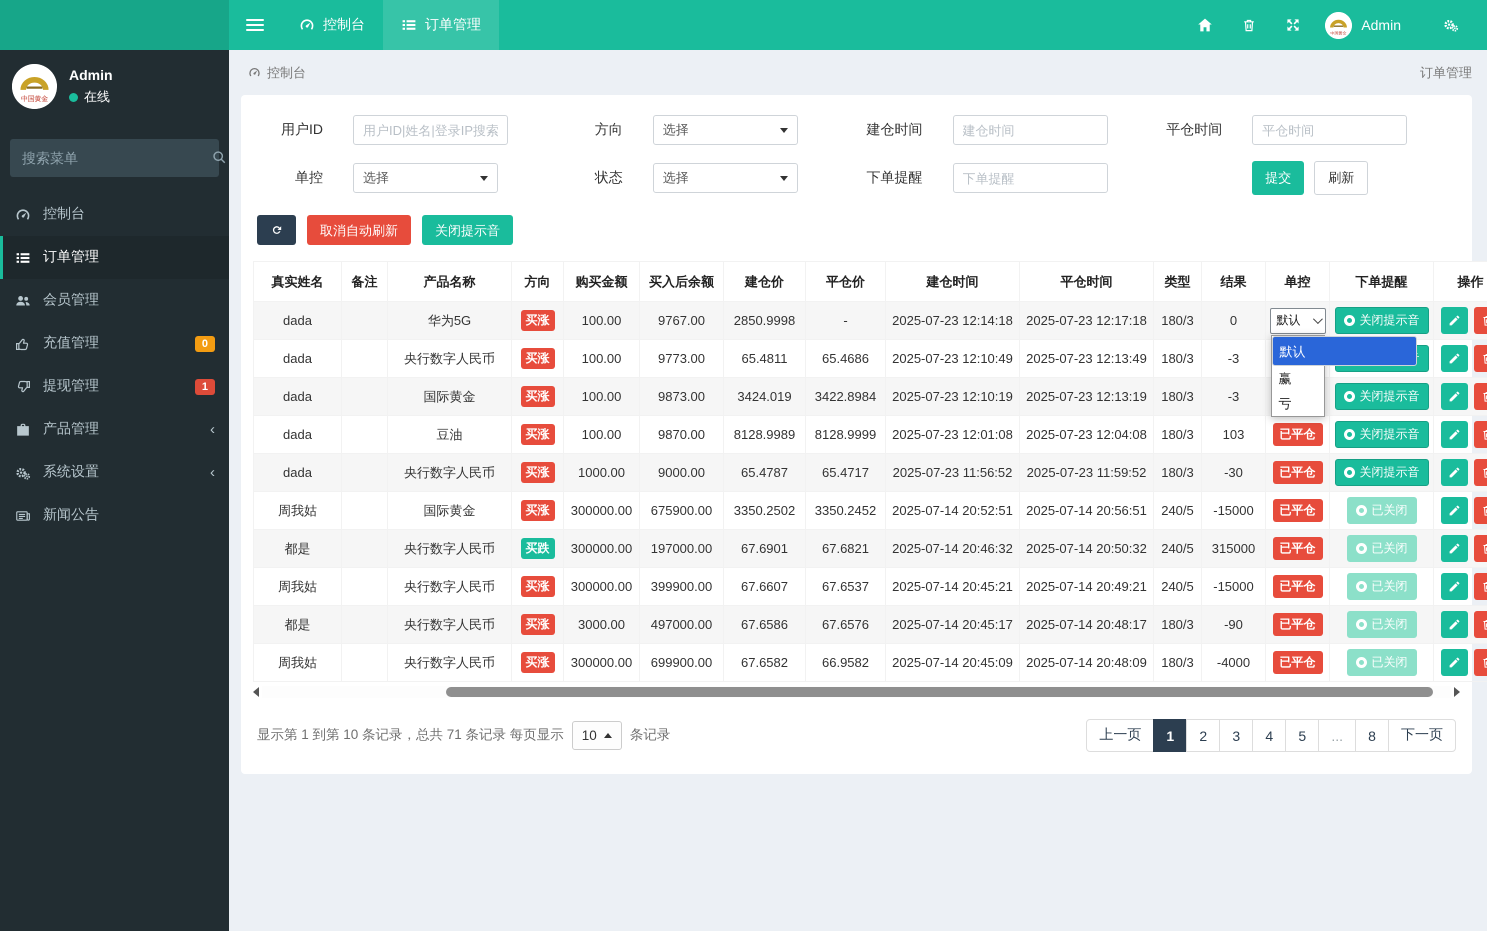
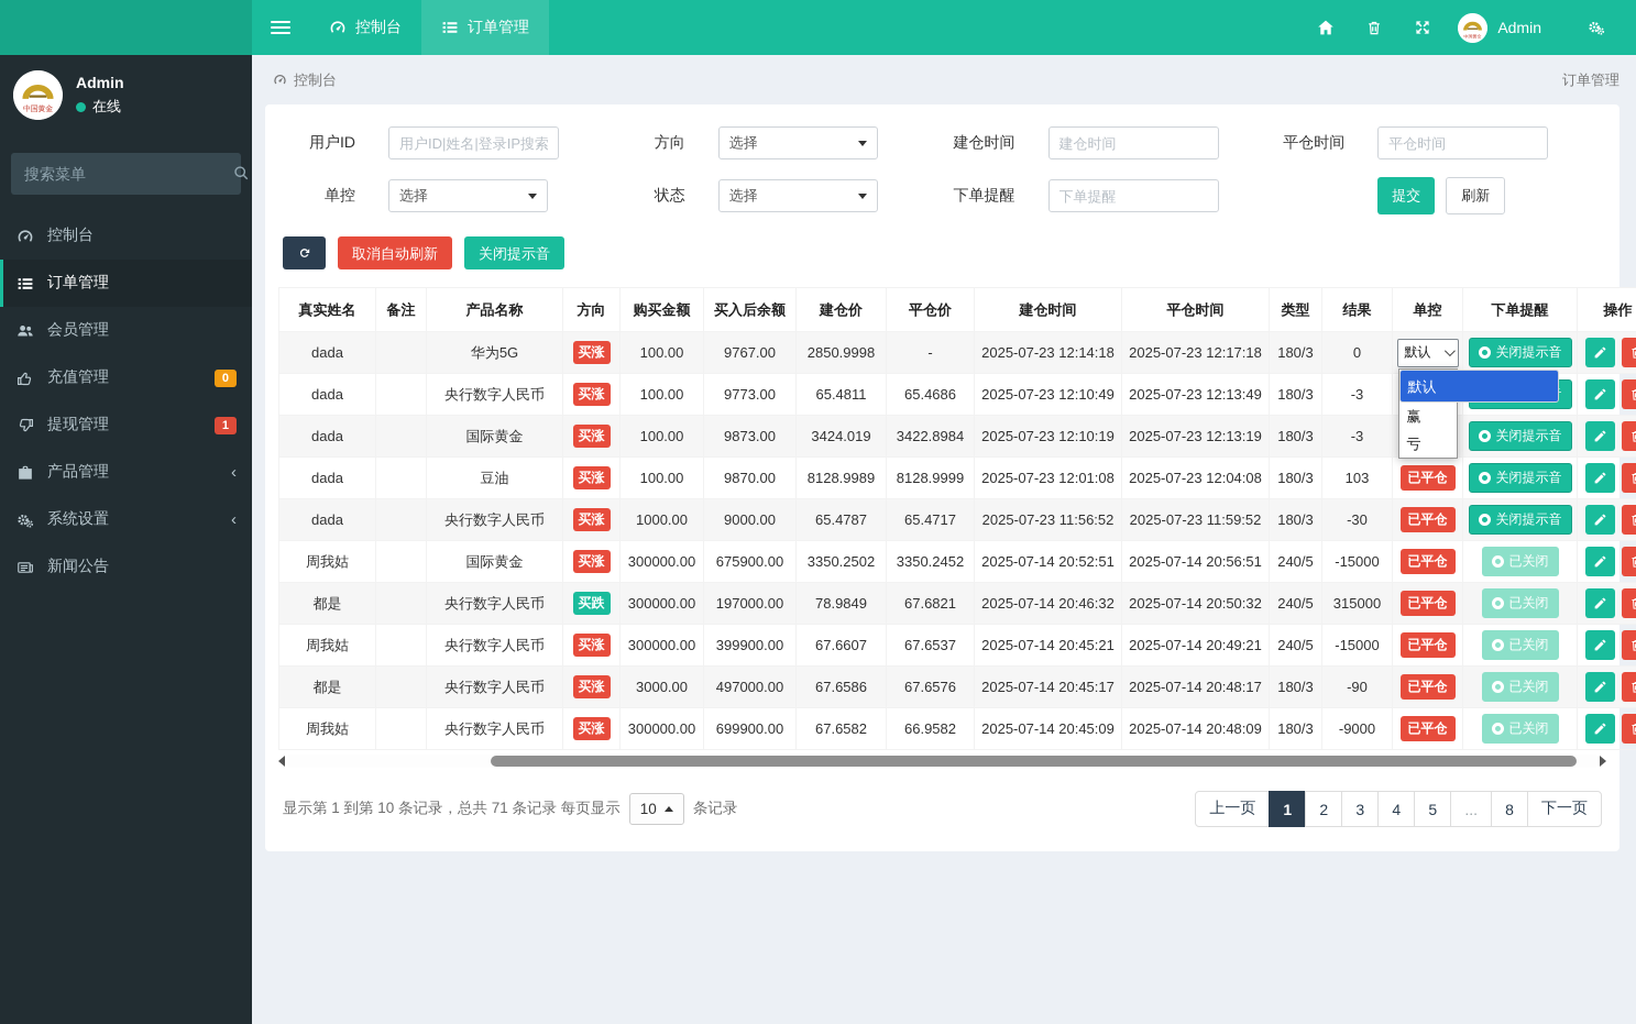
  控制台
  订单管理
  Admin
  Admin
  在线
  搜索菜单
  控制台
  订单管理
  会员管理
  充值管理
  0
  提现管理
  1
  产品管理
  ‹
  系统设置
  ‹
  新闻公告
  控制台
  订单管理
  用户ID
  用户ID|姓名|登录IP搜索
  方向
  选择
  建仓时间
  建仓时间
  平仓时间
  平仓时间
  单控
  选择
  状态
  选择
  下单提醒
  下单提醒
  提交
  刷新
  取消自动刷新
  关闭提示音
  真实姓名	备注	产品名称	方向	购买金额	买入后余额	建仓价	平仓价	建仓时间	平仓时间	类型	结果	单控	下单提醒	操作
  dada		华为5G	买涨	100.00	9767.00	2850.9998	-	2025-07-23 12:14:18	2025-07-23 12:17:18	180/3	0	默认默认赢亏	关闭提示音
  dada		央行数字人民币	买涨	100.00	9773.00	65.4811	65.4686	2025-07-23 12:10:49	2025-07-23 12:13:49	180/3	-3
  dada		国际黄金	买涨	100.00	9873.00	3424.019	3422.8984	2025-07-23 12:10:19	2025-07-23 12:13:19	180/3	-3		关闭提示音
  dada		豆油	买涨	100.00	9870.00	8128.9989	8128.9999	2025-07-23 12:01:08	2025-07-23 12:04:08	180/3	103	已平仓	关闭提示音
  dada		央行数字人民币	买涨	1000.00	9000.00	65.4787	65.4717	2025-07-23 11:56:52	2025-07-23 11:59:52	180/3	-30	已平仓	关闭提示音
  周我姑		国际黄金	买涨	300000.00	675900.00	3350.2502	3350.2452	2025-07-14 20:52:51	2025-07-14 20:56:51	240/5	-15000	已平仓	已关闭
- 都是		央行数字人民币	买跌	300000.00	197000.00	67.6901	67.6821	2025-07-14 20:46:32	2025-07-14 20:50:32	240/5	315000	已平仓	已关闭
+ 都是		央行数字人民币	买跌	300000.00	197000.00	78.9849	67.6821	2025-07-14 20:46:32	2025-07-14 20:50:32	240/5	315000	已平仓	已关闭
  周我姑		央行数字人民币	买涨	300000.00	399900.00	67.6607	67.6537	2025-07-14 20:45:21	2025-07-14 20:49:21	240/5	-15000	已平仓	已关闭
  都是		央行数字人民币	买涨	3000.00	497000.00	67.6586	67.6576	2025-07-14 20:45:17	2025-07-14 20:48:17	180/3	-90	已平仓	已关闭
- 周我姑		央行数字人民币	买涨	300000.00	699900.00	67.6582	66.9582	2025-07-14 20:45:09	2025-07-14 20:48:09	180/3	-4000	已平仓	已关闭
+ 周我姑		央行数字人民币	买涨	300000.00	699900.00	67.6582	66.9582	2025-07-14 20:45:09	2025-07-14 20:48:09	180/3	-9000	已平仓	已关闭
  显示第 1 到第 10 条记录，总共 71 条记录 每页显示
  10
  条记录
  上一页
  1
  2
  3
  4
  5
  ...
  8
  下一页
